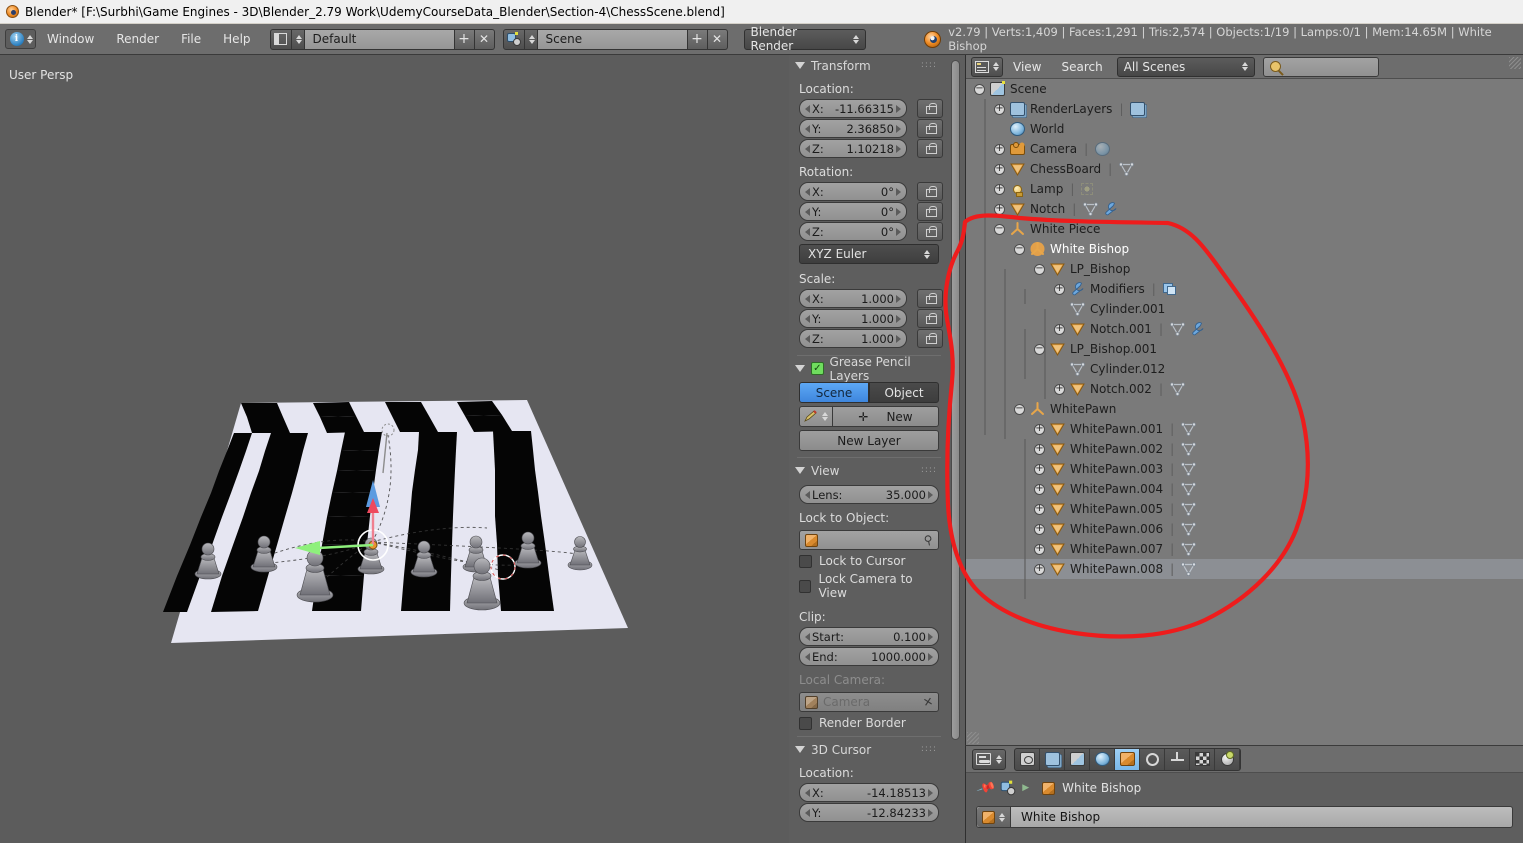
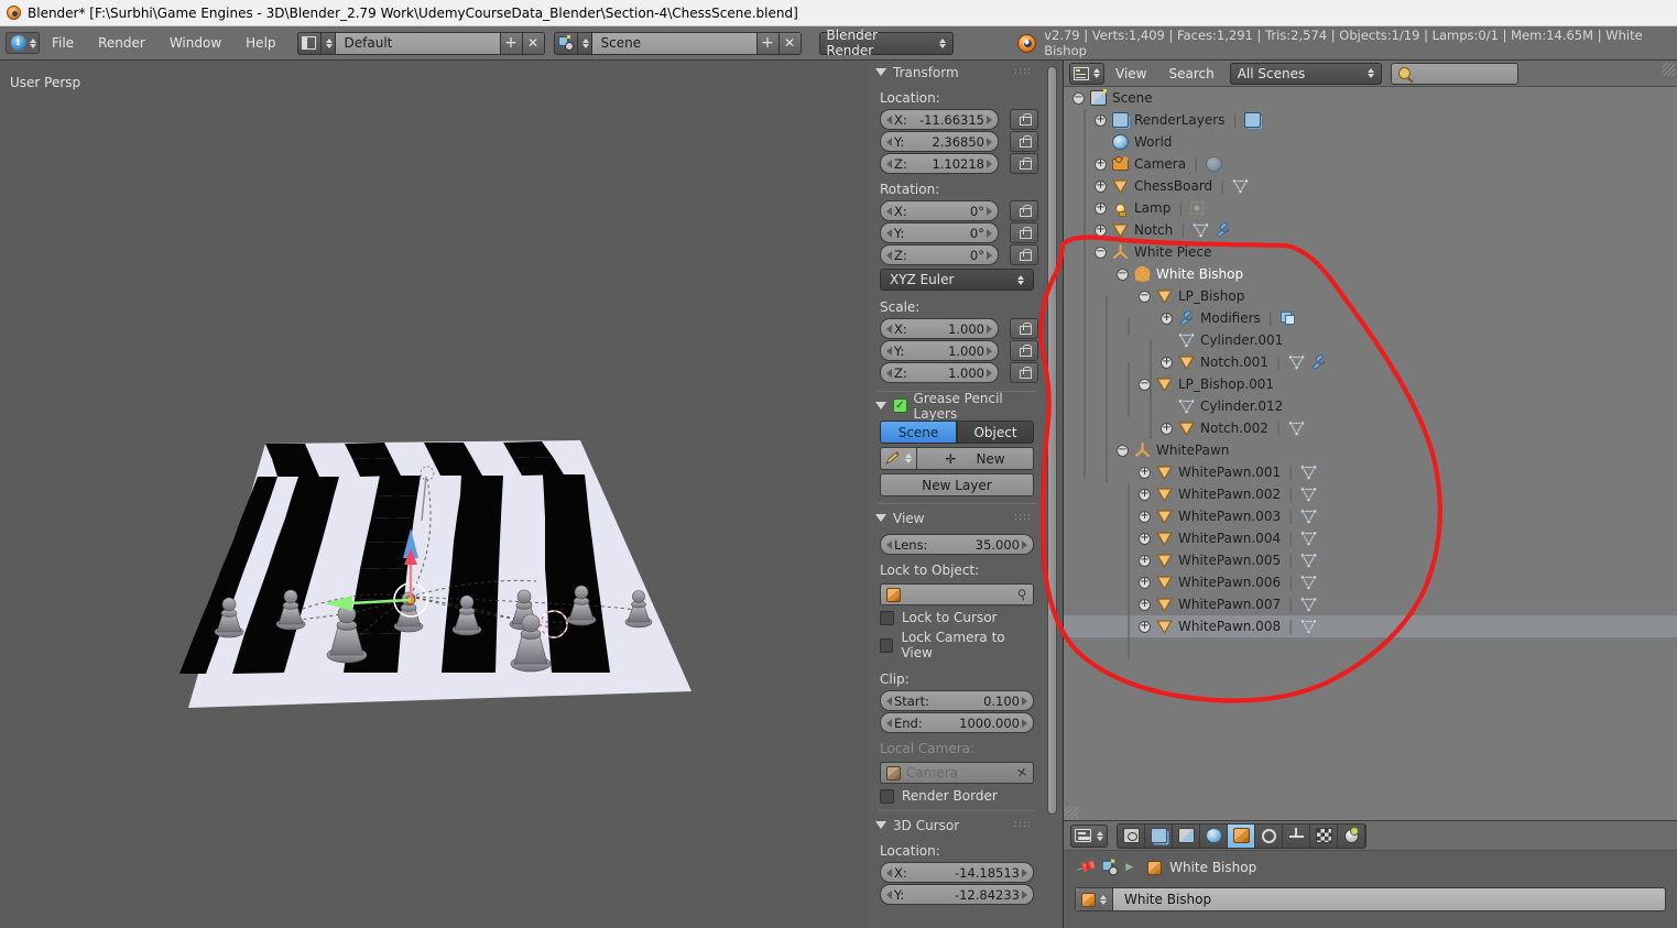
  Blender* [F:\Surbhi\Game Engines - 3D\Blender_2.79 Work\UdemyCourseData_Blender\Section-4\ChessScene.blend]
  i
- Window
+ File
  Render
- File
+ Window
  Help
  Default
  +
  ✕
  Scene
  +
  ✕
  Blender Render
  v2.79 | Verts:1,409 | Faces:1,291 | Tris:2,574 | Objects:1/19 | Lamps:0/1 | Mem:14.65M | White Bishop
  User Persp
  Transform
  ::::
  Location:
  X:
  -11.66315
  Y:
  2.36850
  Z:
  1.10218
  Rotation:
  X:
  0°
  Y:
  0°
  Z:
  0°
  XYZ Euler
  Scale:
  X:
  1.000
  Y:
  1.000
  Z:
  1.000
  ✓
  Grease Pencil Layers
  Scene
  Object
  ✛
  New
  New Layer
  View
  ::::
  Lens:
  35.000
  Lock to Object:
  Lock to Cursor
  Lock Camera to View
  Clip:
  Start:
  0.100
  End:
  1000.000
  Local Camera:
  Camera
  Render Border
  3D Cursor
  ::::
  Location:
  X:
  -14.18513
  Y:
  -12.84233
  View
  Search
  All Scenes
  −
  Scene
  +
  RenderLayers
  |
  World
  +
  Camera
  +
  ChessBoard
  +
  Lamp
  |
  +
  Notch
  −
  White Piece
  −
  White Bishop
  −
  LP_Bishop
  +
  Modifiers
  Cylinder.001
  +
  Notch.001
  −
  LP_Bishop.001
  Cylinder.012
  +
  Notch.002
  −
  WhitePawn
  +
  WhitePawn.001
  +
  WhitePawn.002
  +
  WhitePawn.003
  +
  WhitePawn.004
  +
  WhitePawn.005
  +
  WhitePawn.006
  +
  WhitePawn.007
  +
  WhitePawn.008
  |
  ▶
  White Bishop
  White Bishop
